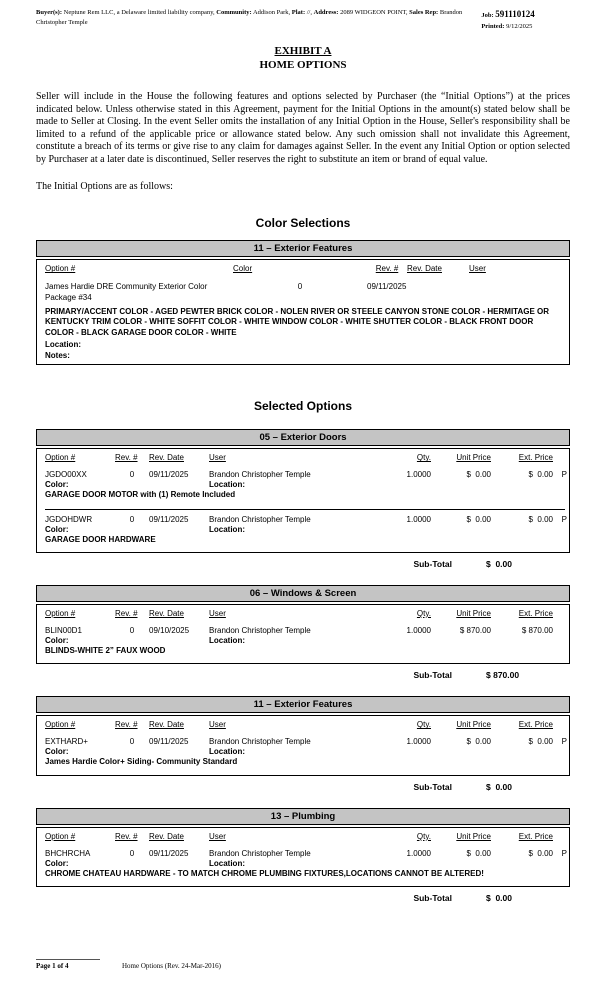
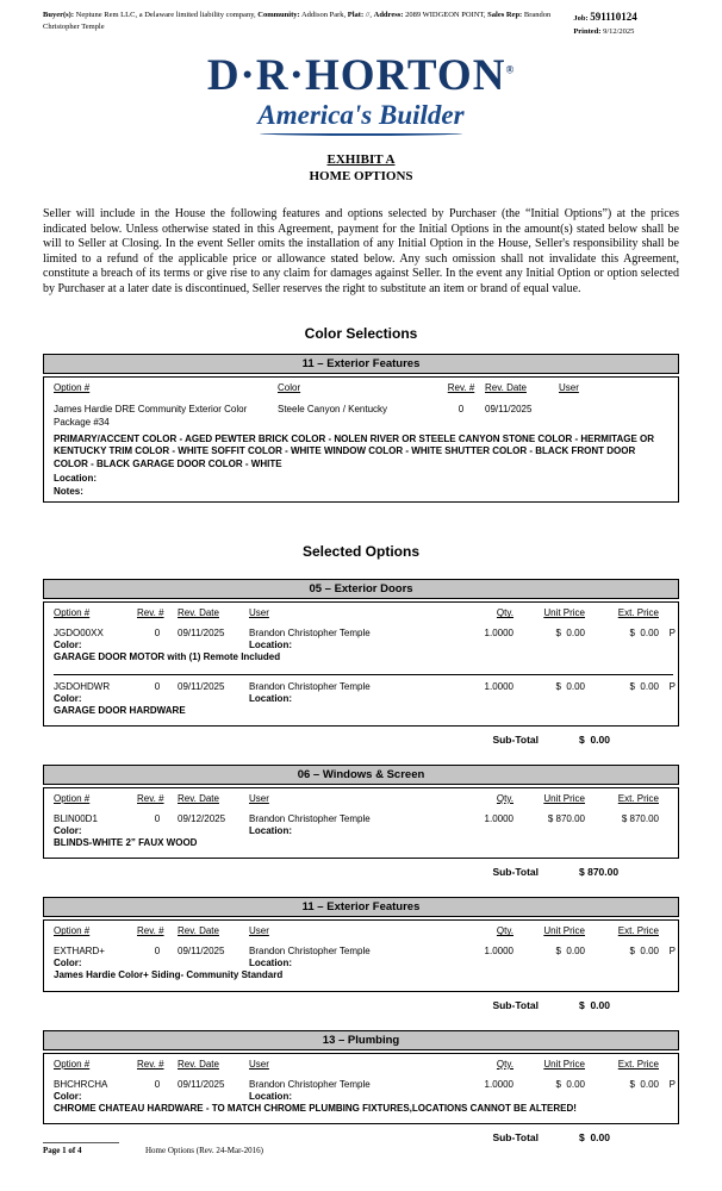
+ D·R·HORTON®
+ America's Builder
  EXHIBIT A
  HOME OPTIONS
- Seller will include in the House the following features and options selected by Purchaser (the “Initial Options”) at the prices indicated below. Unless otherwise stated in this Agreement, payment for the Initial Options in the amount(s) stated below shall be made to Seller at Closing. In the event Seller omits the installation of any Initial Option in the House, Seller's responsibility shall be limited to a refund of the applicable price or allowance stated below. Any such omission shall not invalidate this Agreement, constitute a breach of its terms or give rise to any claim for damages against Seller. In the event any Initial Option or option selected by Purchaser at a later date is discontinued, Seller reserves the right to substitute an item or brand of equal value.
+ Seller will include in the House the following features and options selected by Purchaser (the “Initial Options”) at the prices indicated below. Unless otherwise stated in this Agreement, payment for the Initial Options in the amount(s) stated below shall be will to Seller at Closing. In the event Seller omits the installation of any Initial Option in the House, Seller's responsibility shall be limited to a refund of the applicable price or allowance stated below. Any such omission shall not invalidate this Agreement, constitute a breach of its terms or give rise to any claim for damages against Seller. In the event any Initial Option or option selected by Purchaser at a later date is discontinued, Seller reserves the right to substitute an item or brand of equal value.
- The Initial Options are as follows:
  Color Selections
  11 – Exterior Features
  Option #
  Color
  Rev. #
  Rev. Date
  User
  James Hardie DRE Community Exterior Color Package #34
+ Steele Canyon / Kentucky
  0
  09/11/2025
  PRIMARY/ACCENT COLOR - AGED PEWTER BRICK COLOR - NOLEN RIVER OR STEELE CANYON STONE COLOR - HERMITAGE OR KENTUCKY TRIM COLOR - WHITE SOFFIT COLOR - WHITE WINDOW COLOR - WHITE SHUTTER COLOR - BLACK FRONT DOOR COLOR - BLACK GARAGE DOOR COLOR - WHITE
  Location:
  Notes:
  Selected Options
  05 – Exterior Doors
  Option #
  Rev. #
  Rev. Date
  User
  Qty.
  Unit Price
  Ext. Price
  JGDO00XX
  0
  09/11/2025
  Brandon Christopher Temple
  1.0000
  $ 0.00
  $ 0.00
  P
  Color:
  Location:
  GARAGE DOOR MOTOR with (1) Remote Included
  JGDOHDWR
  0
  09/11/2025
  Brandon Christopher Temple
  1.0000
  $ 0.00
  $ 0.00
  P
  Color:
  Location:
  GARAGE DOOR HARDWARE
  Sub-Total
  $ 0.00
  06 – Windows & Screen
  Option #
  Rev. #
  Rev. Date
  User
  Qty.
  Unit Price
  Ext. Price
  BLIN00D1
  0
- 09/10/2025
+ 09/12/2025
  Brandon Christopher Temple
  1.0000
  $ 870.00
  $ 870.00
  Color:
  Location:
  BLINDS-WHITE 2” FAUX WOOD
  Sub-Total
  $ 870.00
  11 – Exterior Features
  Option #
  Rev. #
  Rev. Date
  User
  Qty.
  Unit Price
  Ext. Price
  EXTHARD+
  0
  09/11/2025
  Brandon Christopher Temple
  1.0000
  $ 0.00
  $ 0.00
  P
  Color:
  Location:
  James Hardie Color+ Siding- Community Standard
  Sub-Total
  $ 0.00
  13 – Plumbing
  Option #
  Rev. #
  Rev. Date
  User
  Qty.
  Unit Price
  Ext. Price
  BHCHRCHA
  0
  09/11/2025
  Brandon Christopher Temple
  1.0000
  $ 0.00
  $ 0.00
  P
  Color:
  Location:
  CHROME CHATEAU HARDWARE - TO MATCH CHROME PLUMBING FIXTURES,LOCATIONS CANNOT BE ALTERED!
  Sub-Total
  $ 0.00
  Page 1 of 4
  Home Options (Rev. 24-Mar-2016)
